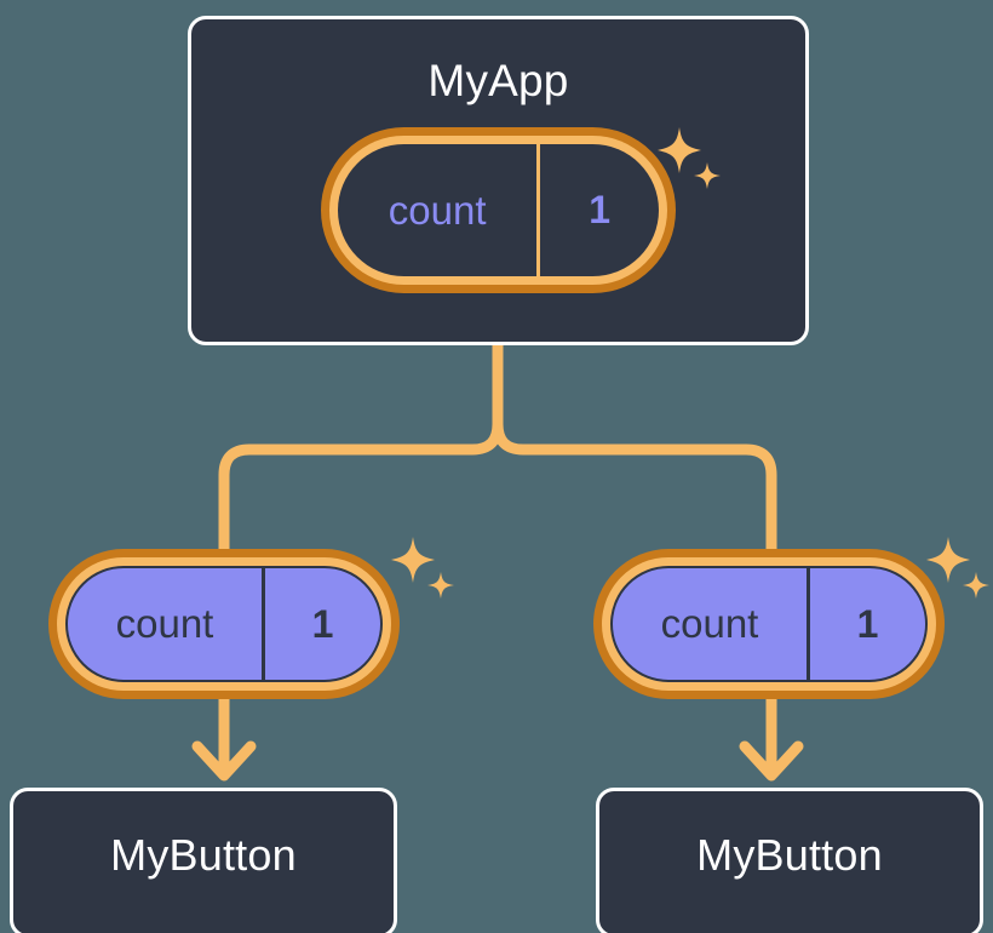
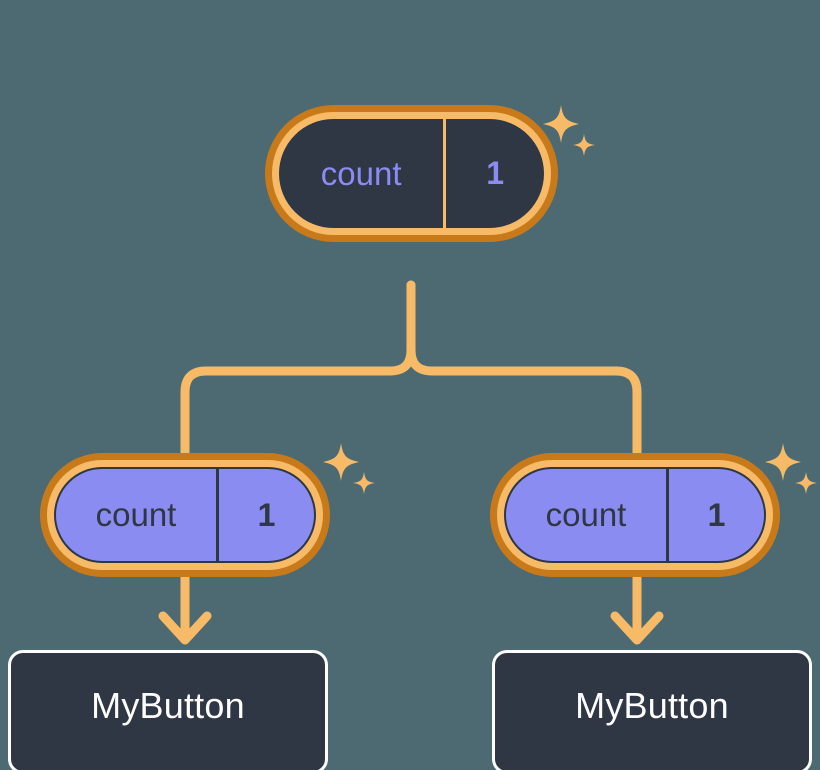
- MyApp
  count
  1
  count
  1
  MyButton
  count
  1
  MyButton
